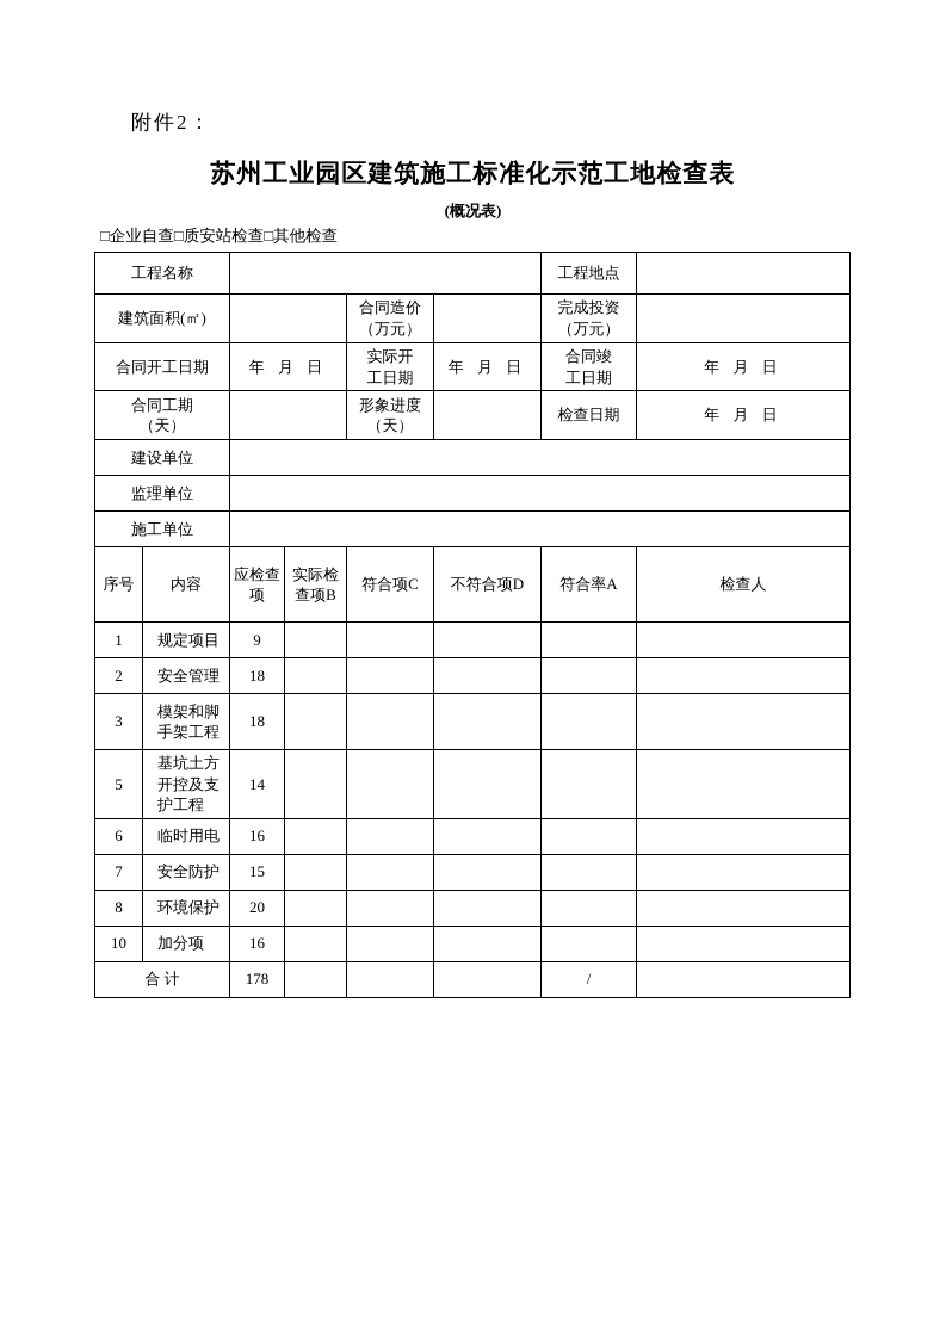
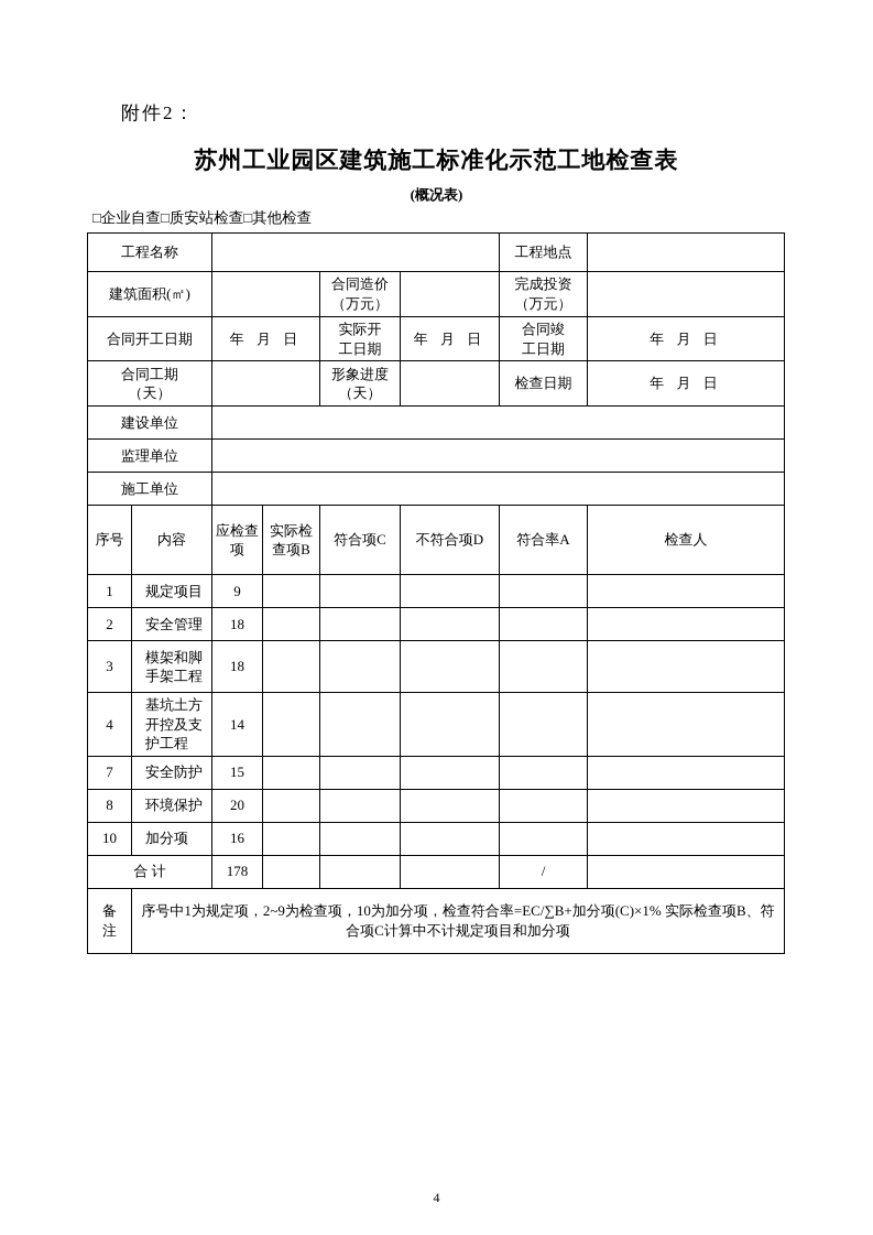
  附件2：
  苏州工业园区建筑施工标准化示范工地检查表
  (概况表)
  □企业自查□质安站检查□其他检查
  工程名称		工程地点
  建筑面积(㎡)		合同造价 （万元）		完成投资 （万元）
  合同开工日期	年 月 日	实际开 工日期	年 月 日	合同竣 工日期	年 月 日
  合同工期 （天）		形象进度 （天）		检查日期	年 月 日
  建设单位
  监理单位
  施工单位
  序号	内容	应检查项	实际检查项B	符合项C	不符合项D	符合率A	检查人
  1	规定项目	9
  2	安全管理	18
  3	模架和脚手架工程	18
- 5	基坑土方开控及支护工程	14
+ 4	基坑土方开控及支护工程	14
- 6	临时用电	16
  7	安全防护	15
  8	环境保护	20
  10	加分项	16
  合 计	178				/
+ 备 注	序号中1为规定项，2~9为检查项，10为加分项，检查符合率=EC/∑B+加分项(C)×1% 实际检查项B、符合项C计算中不计规定项目和加分项
+ 4
